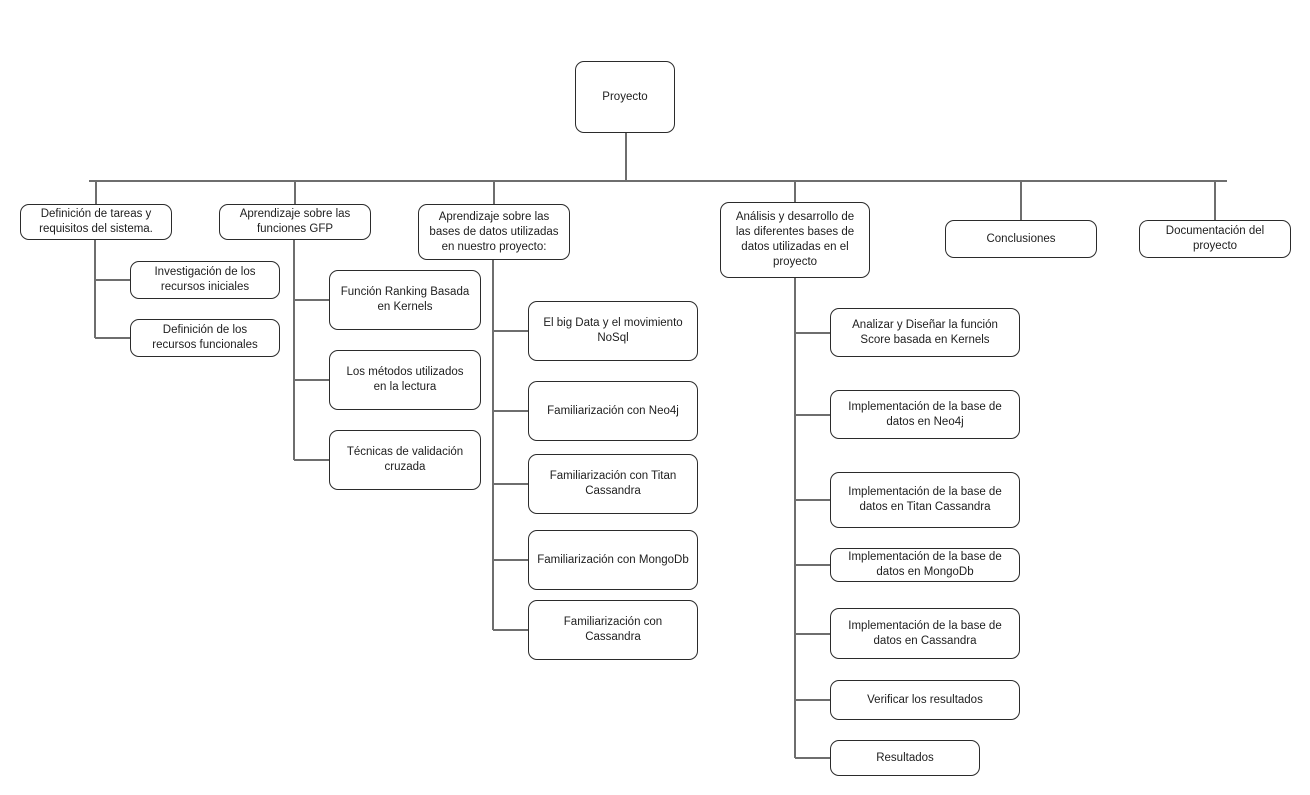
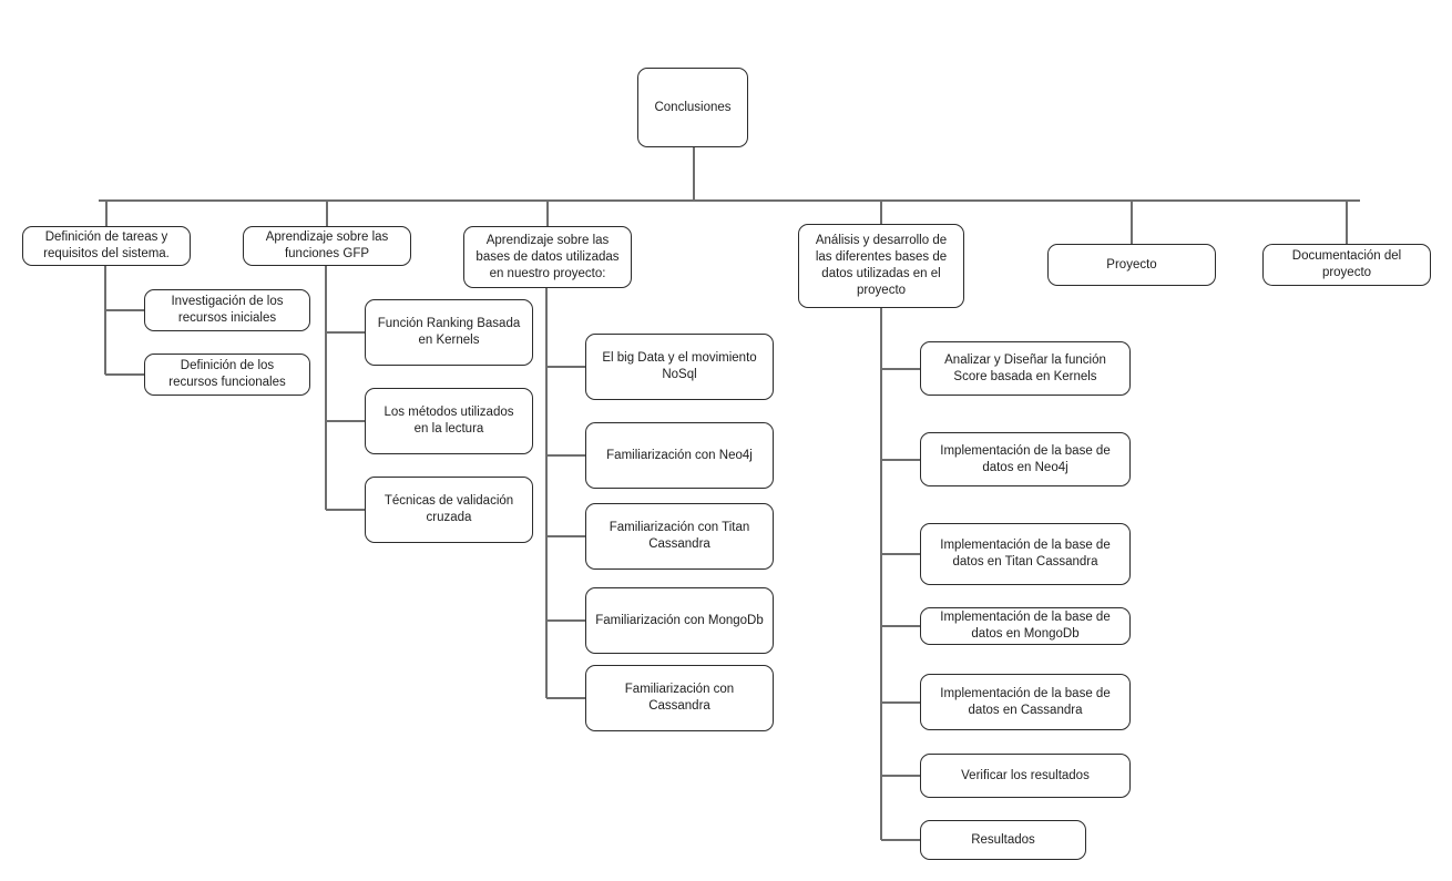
- Proyecto
+ Conclusiones
  Definición de tareas y
  requisitos del sistema.
  Investigación de los
  recursos iniciales
  Definición de los
  recursos funcionales
  Aprendizaje sobre las
  funciones GFP
  Función Ranking Basada
  en Kernels
  Los métodos utilizados
  en la lectura
  Técnicas de validación
  cruzada
  Aprendizaje sobre las
  bases de datos utilizadas
  en nuestro proyecto:
  El big Data y el movimiento
  NoSql
  Familiarización con Neo4j
  Familiarización con Titan
  Cassandra
  Familiarización con MongoDb
  Familiarización con
  Cassandra
  Análisis y desarrollo de
  las diferentes bases de
  datos utilizadas en el
  proyecto
  Analizar y Diseñar la función
  Score basada en Kernels
  Implementación de la base de
  datos en Neo4j
  Implementación de la base de
  datos en Titan Cassandra
  Implementación de la base de
  datos en MongoDb
  Implementación de la base de
  datos en Cassandra
  Verificar los resultados
  Resultados
- Conclusiones
+ Proyecto
  Documentación del
  proyecto
